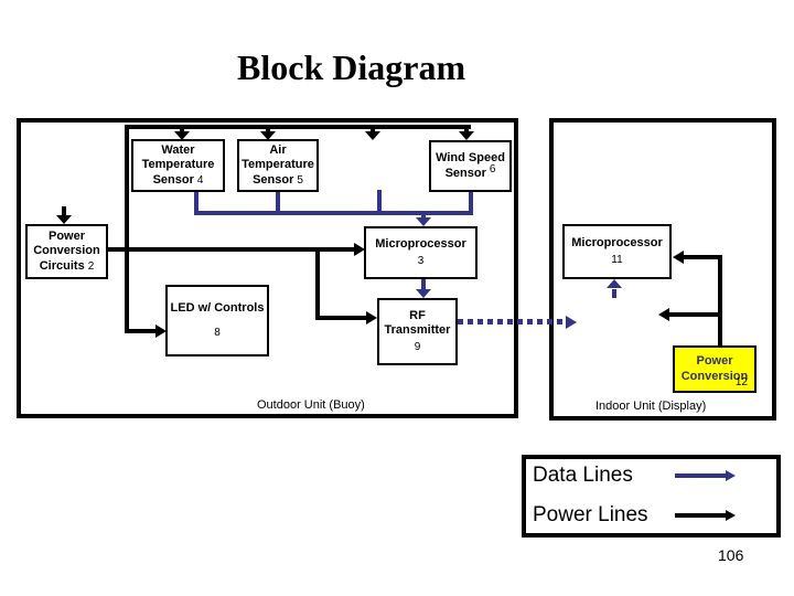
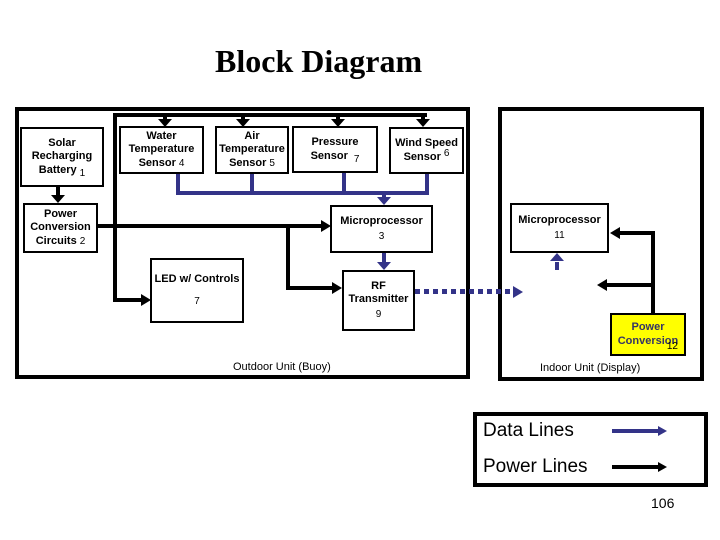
  Block Diagram
+ Solar Recharging Battery 1
  Power Conversion Circuits 2
  Water Temperature Sensor 4
  Air Temperature Sensor 5
+ Pressure Sensor 7
  Wind Speed Sensor 6
  Microprocessor
  3
  LED w/ Controls
- 8
+ 7
  RF Transmitter
  9
  Microprocessor
  11
  Power Conversion
  12
  Outdoor Unit (Buoy)
  Indoor Unit (Display)
  Data Lines
  Power Lines
  106
